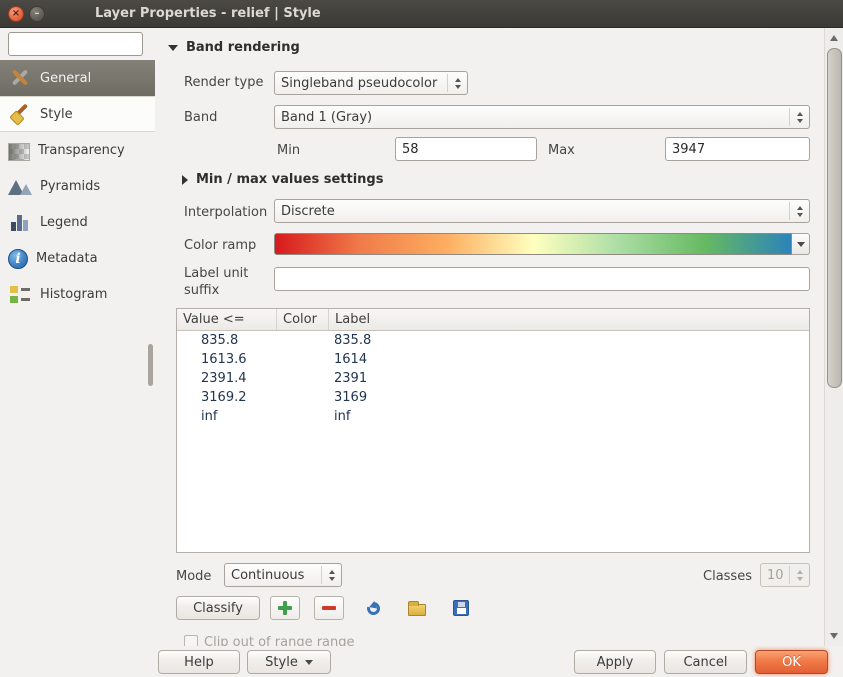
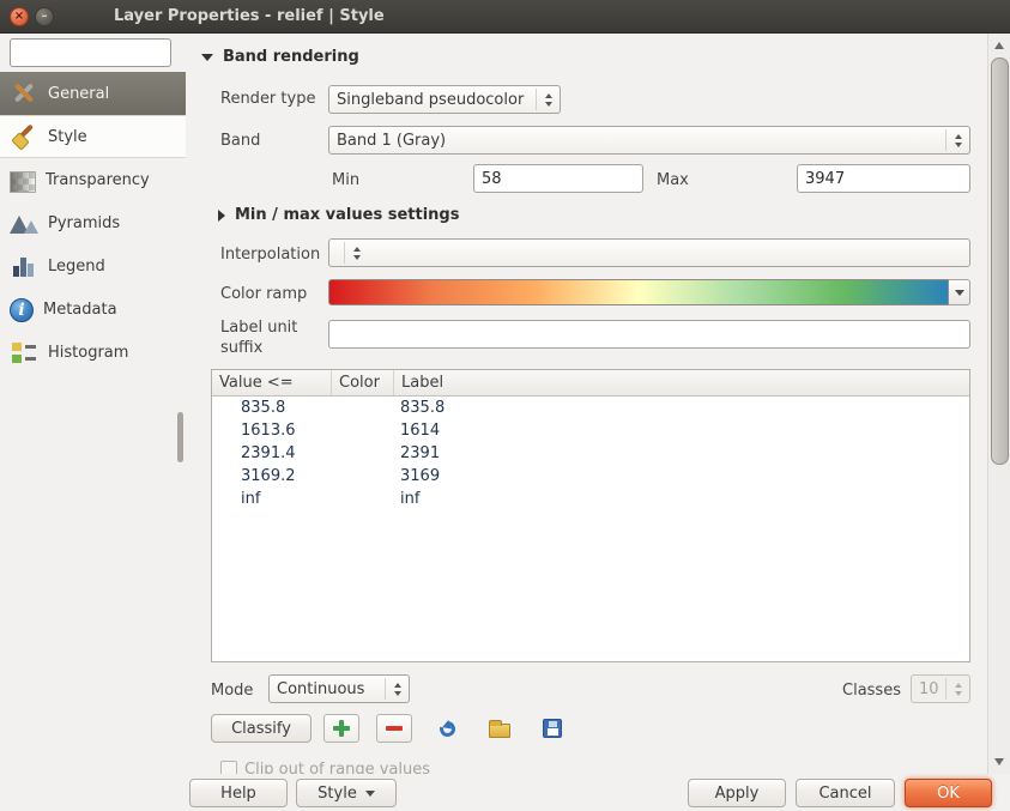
  ×
  –
  Layer Properties - relief | Style
  General
  Style
  Transparency
  Pyramids
  Legend
  Metadata
  Histogram
  Band rendering
  Render type
  Singleband pseudocolor
  Band
  Band 1 (Gray)
  Min
  58
  Max
  3947
  Min / max values settings
  Interpolation
- Discrete
  Color ramp
  Label unit suffix
  Value <=
  Color
  Label
  835.8
  835.8
  1613.6
  1614
  2391.4
  2391
  3169.2
  3169
  inf
  inf
  Mode
  Continuous
  Classes
  10
  Classify
- Clip out of range range
+ Clip out of range values
  Help
  Style
  Apply
  Cancel
  OK
